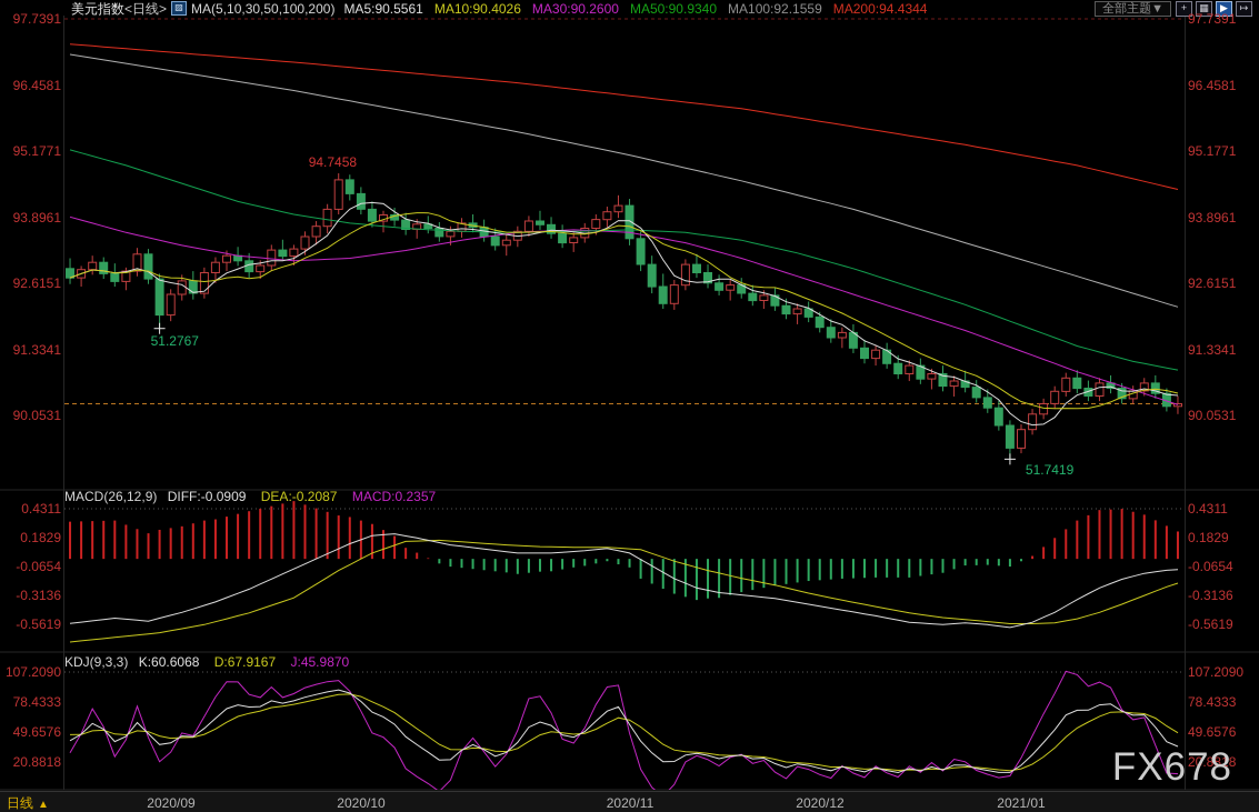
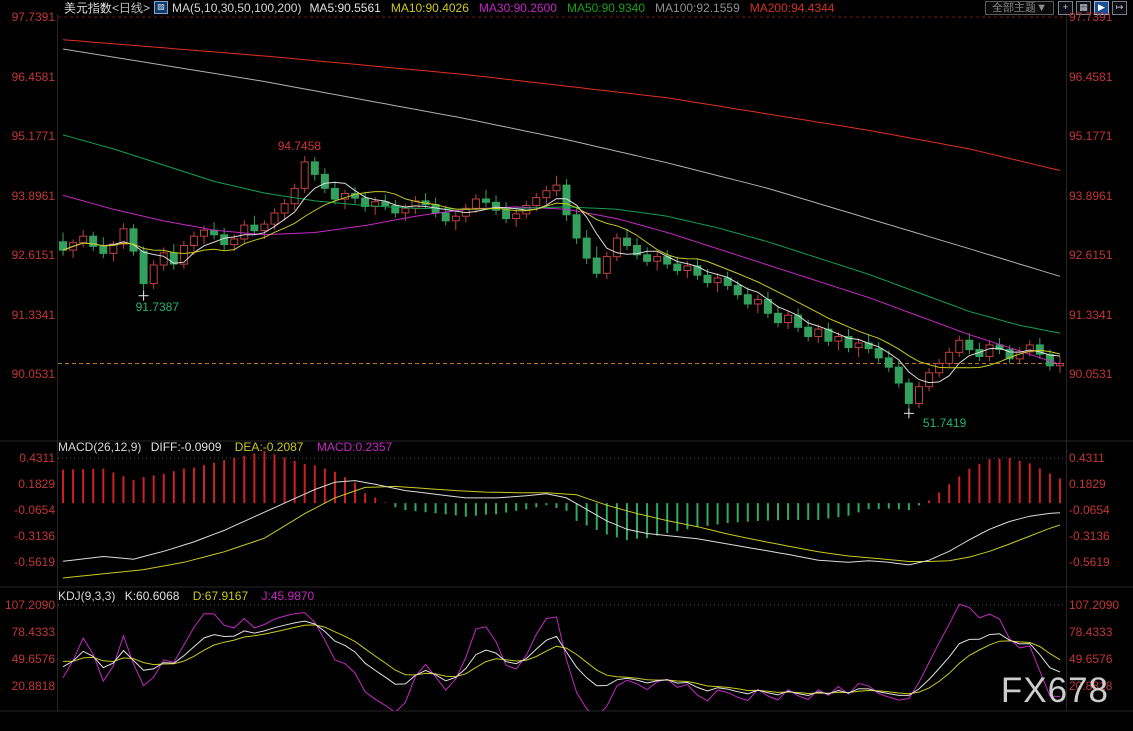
  美元指数
  <日线>
  ▨
  MA(5,10,30,50,100,200)
  MA5:90.5561
  MA10:90.4026
  MA30:90.2600
  MA50:90.9340
  MA100:92.1559
  MA200:94.4344
  全部主题▼
  +
  ▦
  ▶
  ↦
  97.7391
  97.7391
  96.4581
  96.4581
  95.1771
  95.1771
  93.8961
  93.8961
  92.6151
  92.6151
  91.3341
  91.3341
  90.0531
  90.0531
  0.4311
  0.4311
  0.1829
  0.1829
  -0.0654
  -0.0654
  -0.3136
  -0.3136
  -0.5619
  -0.5619
  107.2090
  107.2090
  78.4333
  78.4333
  49.6576
  49.6576
  20.8818
  20.8818
  MACD(26,12,9) DIFF:-0.0909 DEA:-0.2087 MACD:0.2357
  KDJ(9,3,3) K:60.6068 D:67.9167 J:45.9870
  94.7458
- 51.2767
+ 91.7387
  51.7419
- 日线 ▲
- 2020/09
- 2020/10
- 2020/11
- 2020/12
- 2021/01
  FX678
